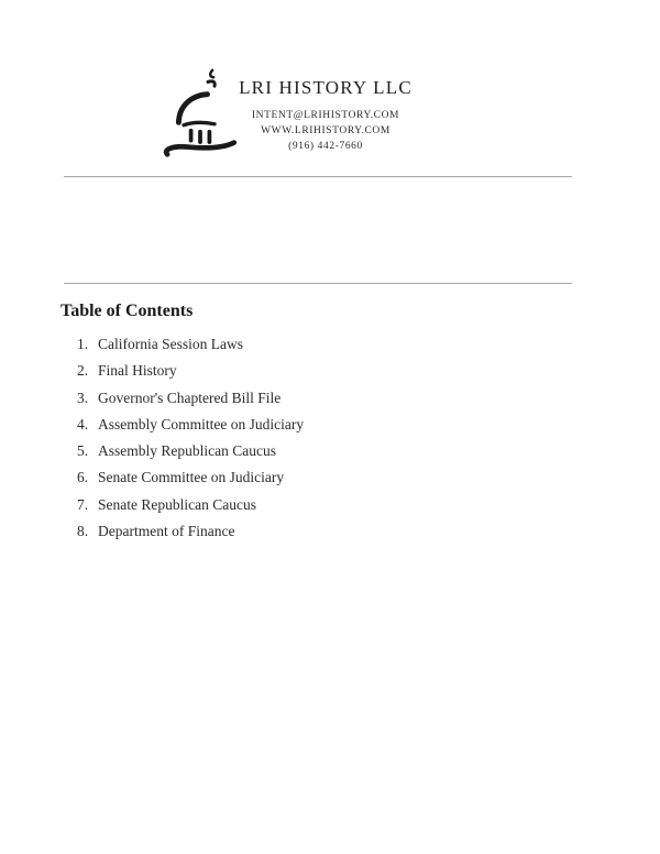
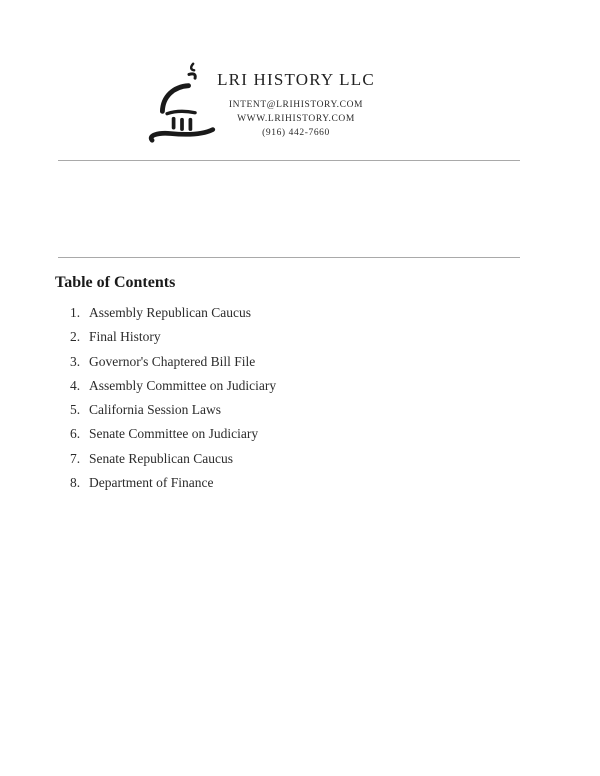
  LRI HISTORY LLC
  INTENT@LRIHISTORY.COM
  WWW.LRIHISTORY.COM
  (916) 442-7660
  Table of Contents
  1.
- California Session Laws
+ Assembly Republican Caucus
  2.
  Final History
  3.
  Governor's Chaptered Bill File
  4.
  Assembly Committee on Judiciary
  5.
- Assembly Republican Caucus
+ California Session Laws
  6.
  Senate Committee on Judiciary
  7.
  Senate Republican Caucus
  8.
  Department of Finance
